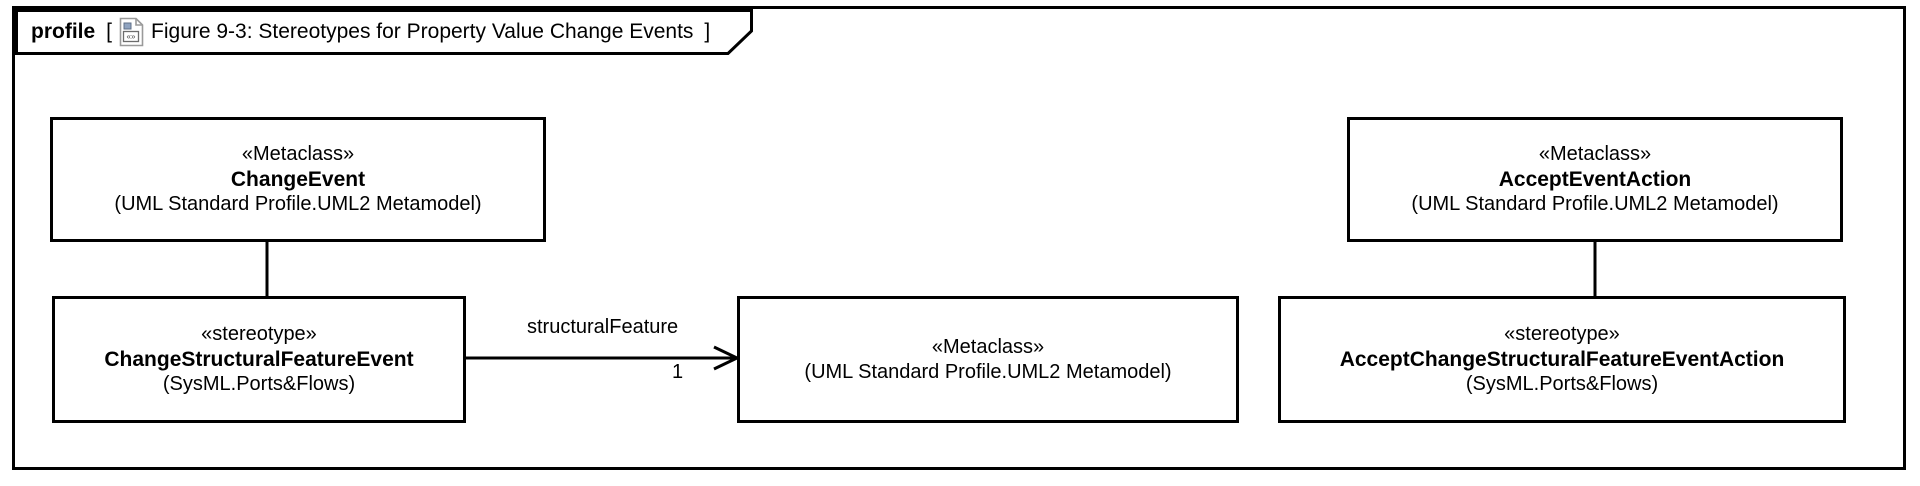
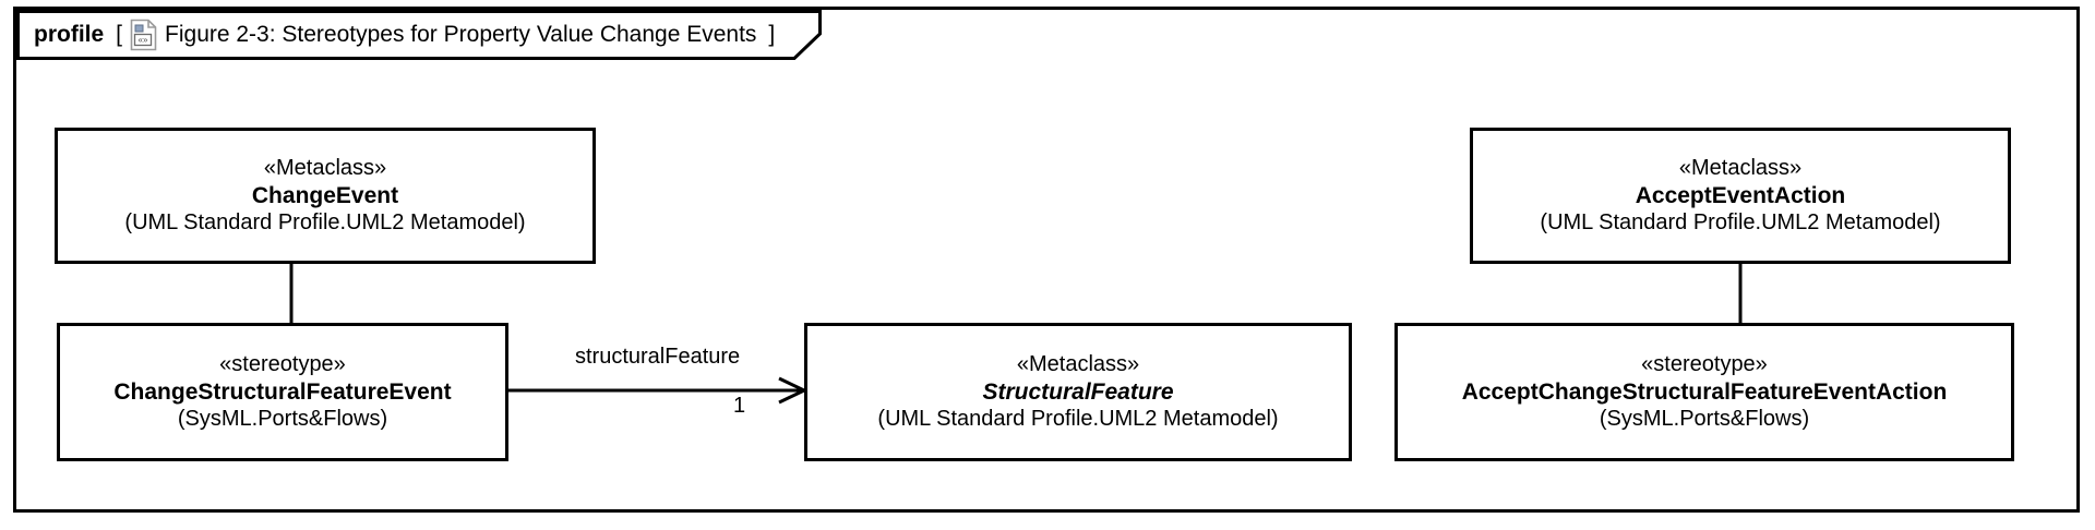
  profile
  [
  «»
- Figure 9-3: Stereotypes for Property Value Change Events
+ Figure 2-3: Stereotypes for Property Value Change Events
  ]
  structuralFeature
  1
  «Metaclass»
  ChangeEvent
  (UML Standard Profile.UML2 Metamodel)
  «stereotype»
  ChangeStructuralFeatureEvent
  (SysML.Ports&Flows)
  «Metaclass»
+ StructuralFeature
  (UML Standard Profile.UML2 Metamodel)
  «Metaclass»
  AcceptEventAction
  (UML Standard Profile.UML2 Metamodel)
  «stereotype»
  AcceptChangeStructuralFeatureEventAction
  (SysML.Ports&Flows)
